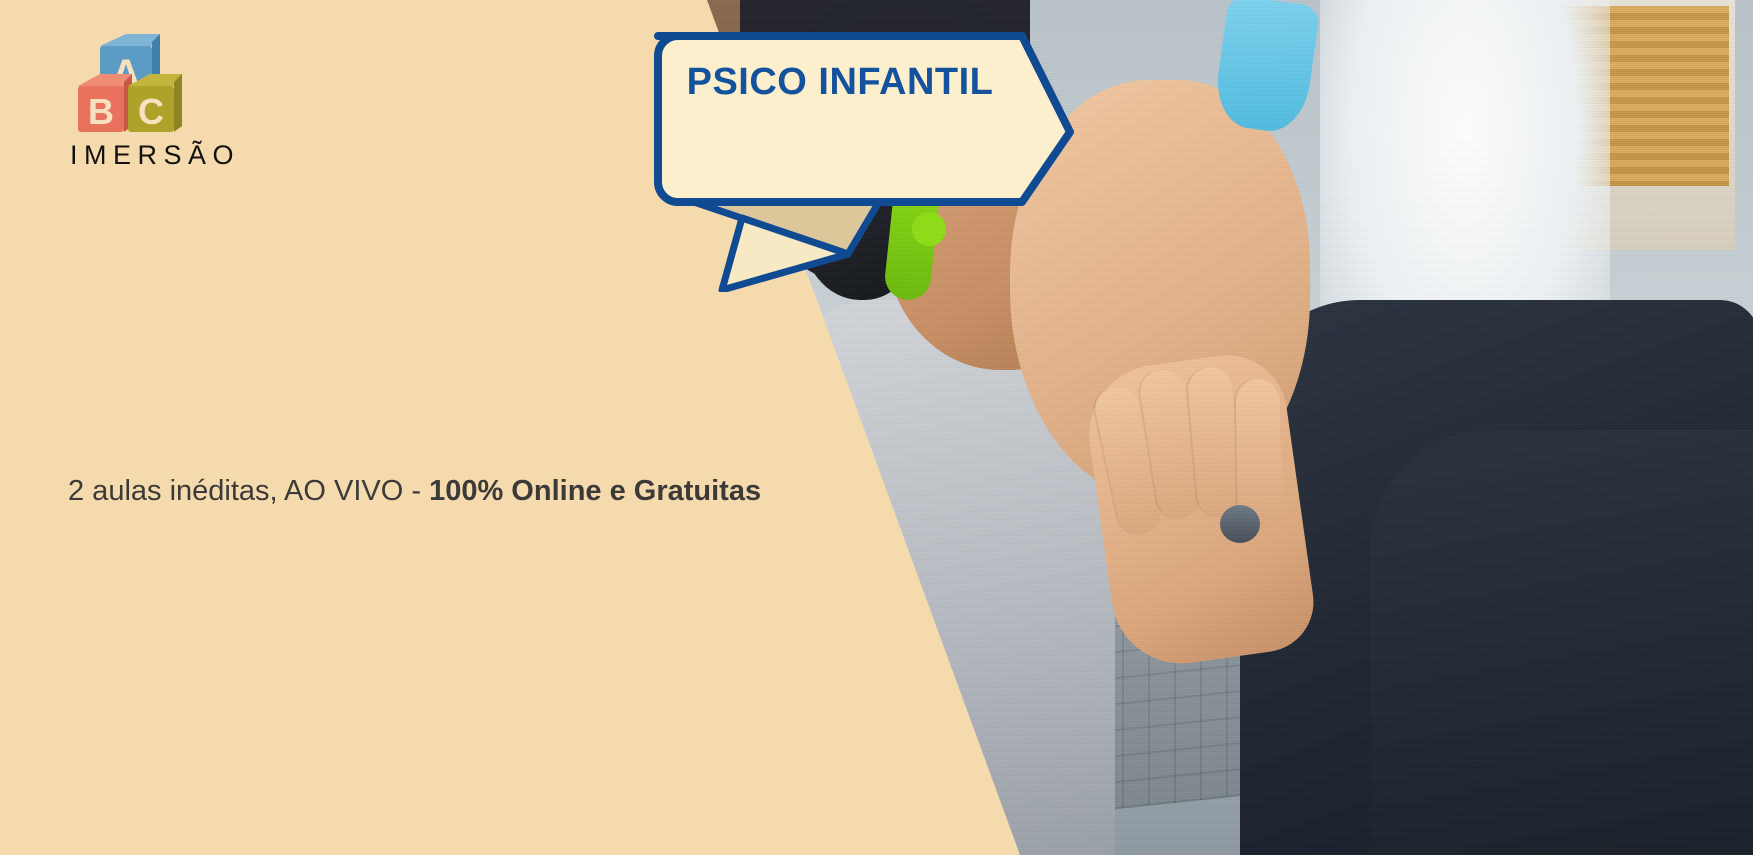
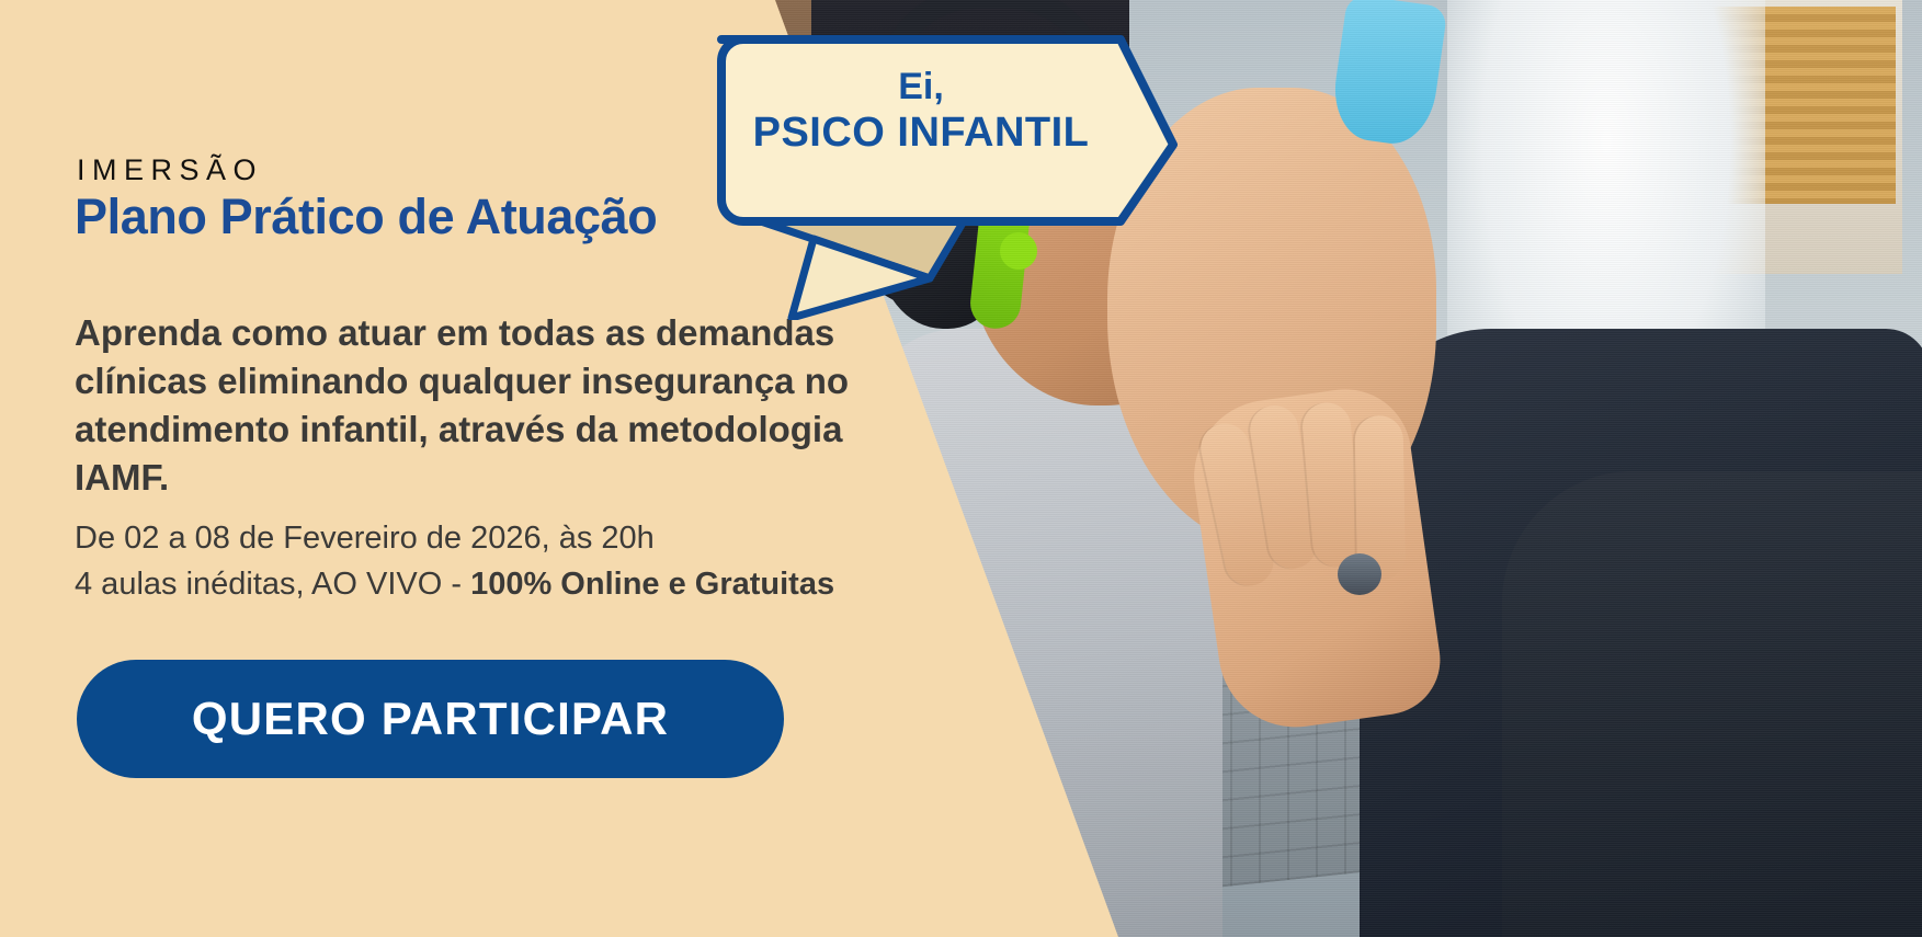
- B
- C
  IMERSÃO
+ Plano Prático de Atuação
+ Aprenda como atuar em todas as demandas clínicas eliminando qualquer insegurança no atendimento infantil, através da metodologia IAMF.
+ De 02 a 08 de Fevereiro de 2026, às 20h
- 2 aulas inéditas, AO VIVO - 100% Online e Gratuitas
+ 4 aulas inéditas, AO VIVO - 100% Online e Gratuitas
+ QUERO PARTICIPAR
+ Ei,
  PSICO INFANTIL
